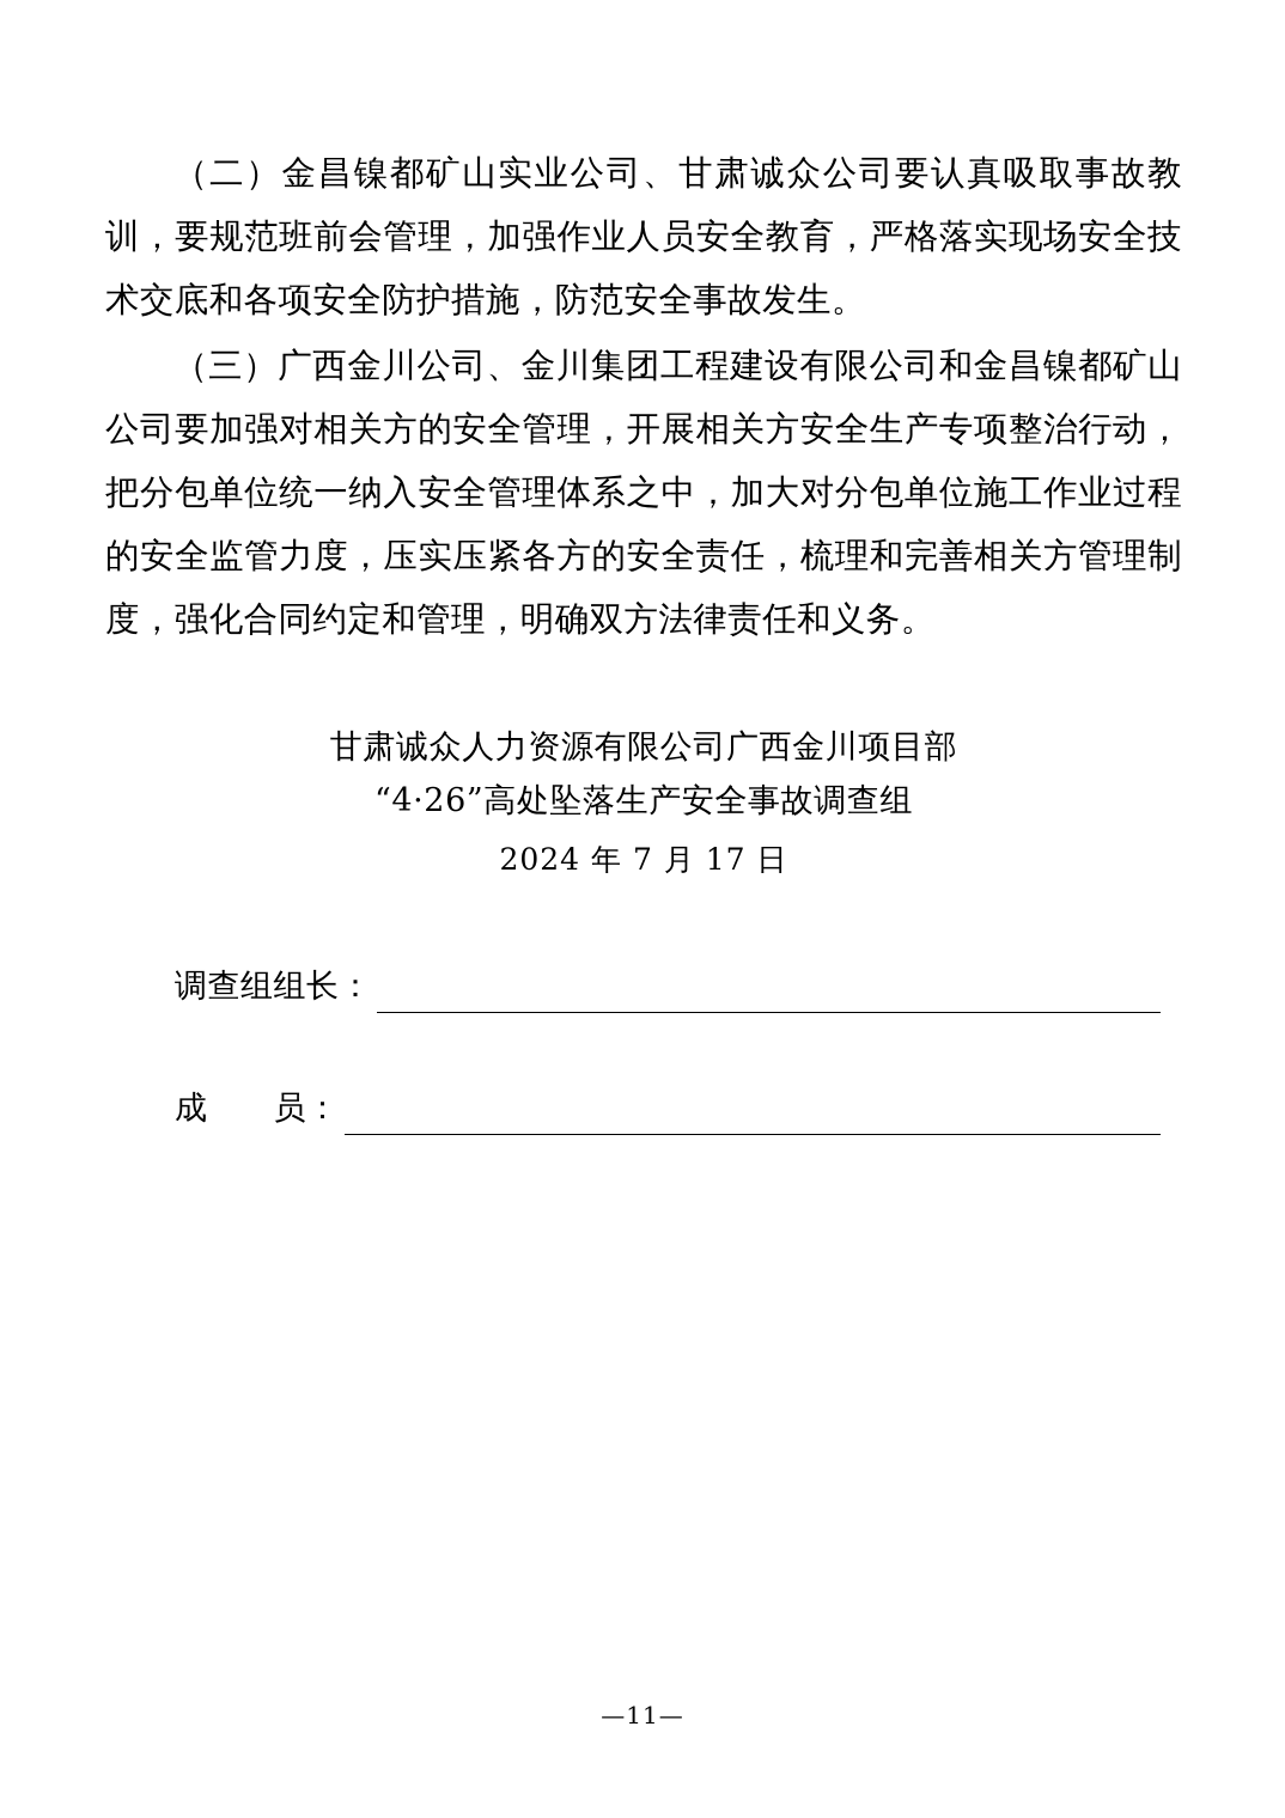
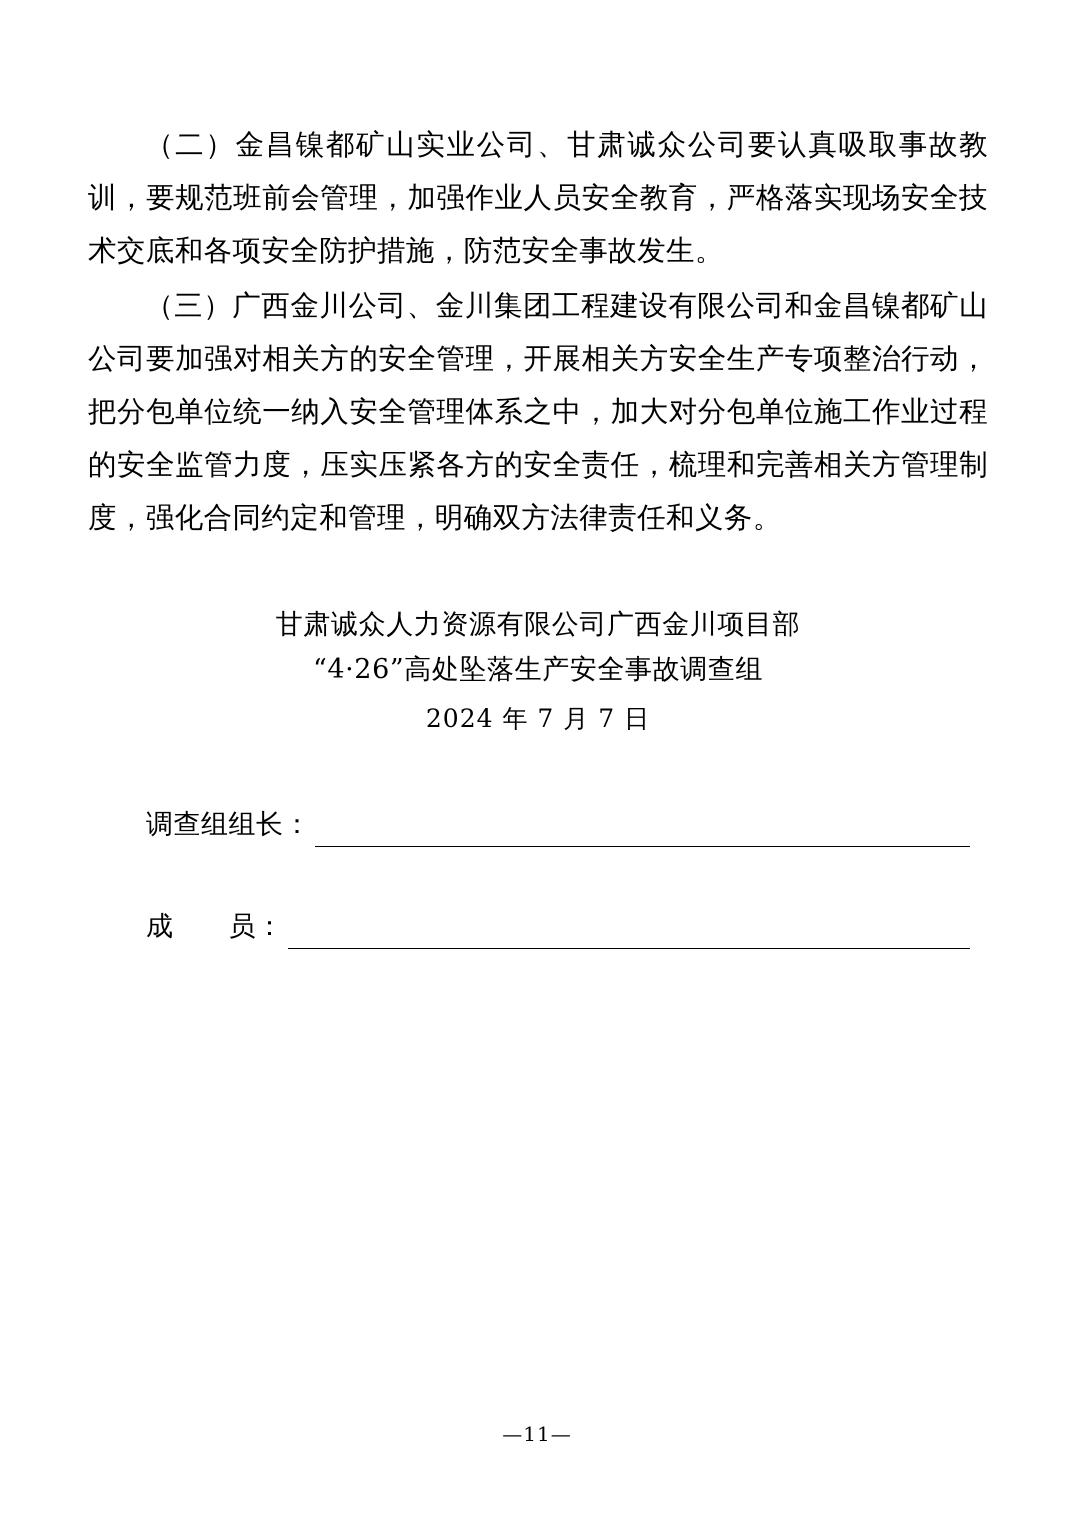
  （二）金昌镍都矿山实业公司、甘肃诚众公司要认真吸取事故教训，要规范班前会管理，加强作业人员安全教育，严格落实现场安全技术交底和各项安全防护措施，防范安全事故发生。
  （三）广西金川公司、金川集团工程建设有限公司和金昌镍都矿山公司要加强对相关方的安全管理，开展相关方安全生产专项整治行动，把分包单位统一纳入安全管理体系之中，加大对分包单位施工作业过程的安全监管力度，压实压紧各方的安全责任，梳理和完善相关方管理制度，强化合同约定和管理，明确双方法律责任和义务。
  甘肃诚众人力资源有限公司广西金川项目部
  “4·26”高处坠落生产安全事故调查组
- 2024 年 7 月 17 日
+ 2024 年 7 月 7 日
  调查组组长：
  成 员：
  —11—
